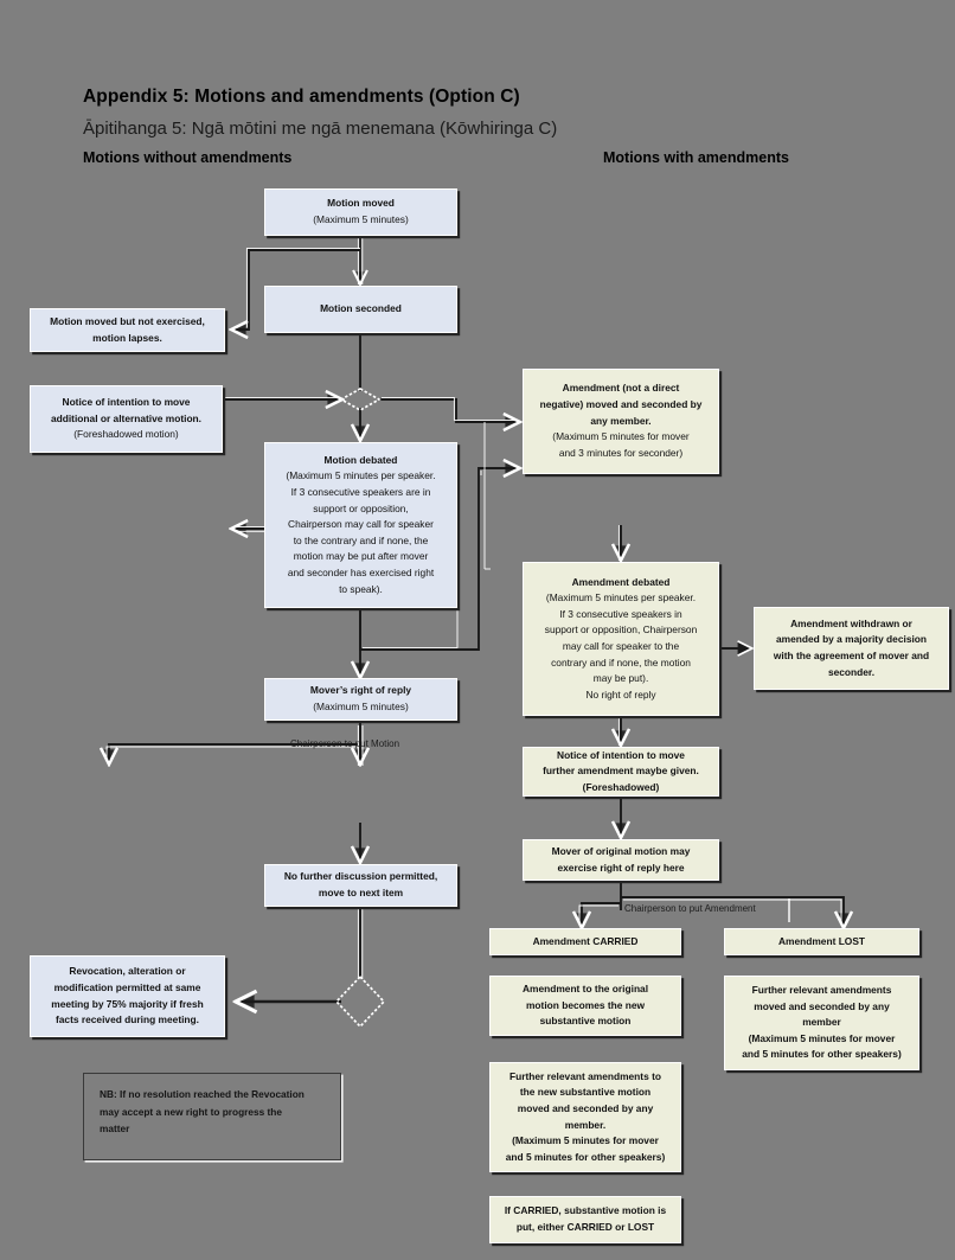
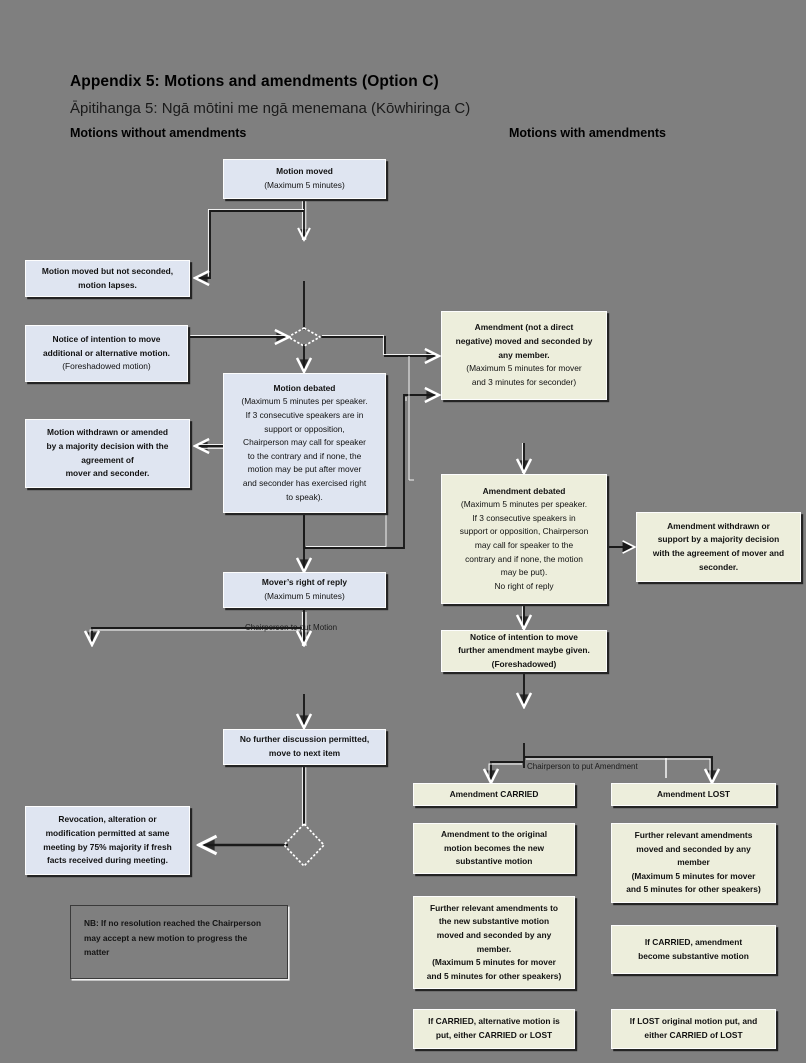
  Appendix 5: Motions and amendments (Option C)
  Āpitihanga 5: Ngā mōtini me ngā menemana (Kōwhiringa C)
  Motions without amendments
  Motions with amendments
  Motion moved
  (Maximum 5 minutes)
- Motion seconded
- Motion moved but not exercised,
+ Motion moved but not seconded,
  motion lapses.
  Notice of intention to move
  additional or alternative motion.
  (Foreshadowed motion)
  Motion debated
  (Maximum 5 minutes per speaker.
  If 3 consecutive speakers are in
  support or opposition,
  Chairperson may call for speaker
  to the contrary and if none, the
  motion may be put after mover
  and seconder has exercised right
  to speak).
+ Motion withdrawn or amended
+ by a majority decision with the
+ agreement of
+ mover and seconder.
  Mover’s right of reply
  (Maximum 5 minutes)
  Chairperson to put Motion
  No further discussion permitted,
  move to next item
  Revocation, alteration or
  modification permitted at same
  meeting by 75% majority if fresh
  facts received during meeting.
- NB: If no resolution reached the Revocation
+ NB: If no resolution reached the Chairperson
- may accept a new right to progress the
+ may accept a new motion to progress the
  matter
  Amendment (not a direct
  negative) moved and seconded by
  any member.
  (Maximum 5 minutes for mover
  and 3 minutes for seconder)
  Amendment debated
  (Maximum 5 minutes per speaker.
  If 3 consecutive speakers in
  support or opposition, Chairperson
  may call for speaker to the
  contrary and if none, the motion
  may be put).
  No right of reply
  Amendment withdrawn or
- amended by a majority decision
+ support by a majority decision
  with the agreement of mover and
  seconder.
  Notice of intention to move
  further amendment maybe given.
  (Foreshadowed)
- Mover of original motion may
- exercise right of reply here
  Chairperson to put Amendment
  Amendment CARRIED
  Amendment LOST
  Amendment to the original
  motion becomes the new
  substantive motion
  Further relevant amendments to
  the new substantive motion
  moved and seconded by any
  member.
  (Maximum 5 minutes for mover
  and 5 minutes for other speakers)
- If CARRIED, substantive motion is
+ If CARRIED, alternative motion is
  put, either CARRIED or LOST
  Further relevant amendments
  moved and seconded by any
  member
  (Maximum 5 minutes for mover
  and 5 minutes for other speakers)
+ If CARRIED, amendment
+ become substantive motion
+ If LOST original motion put, and
+ either CARRIED of LOST
